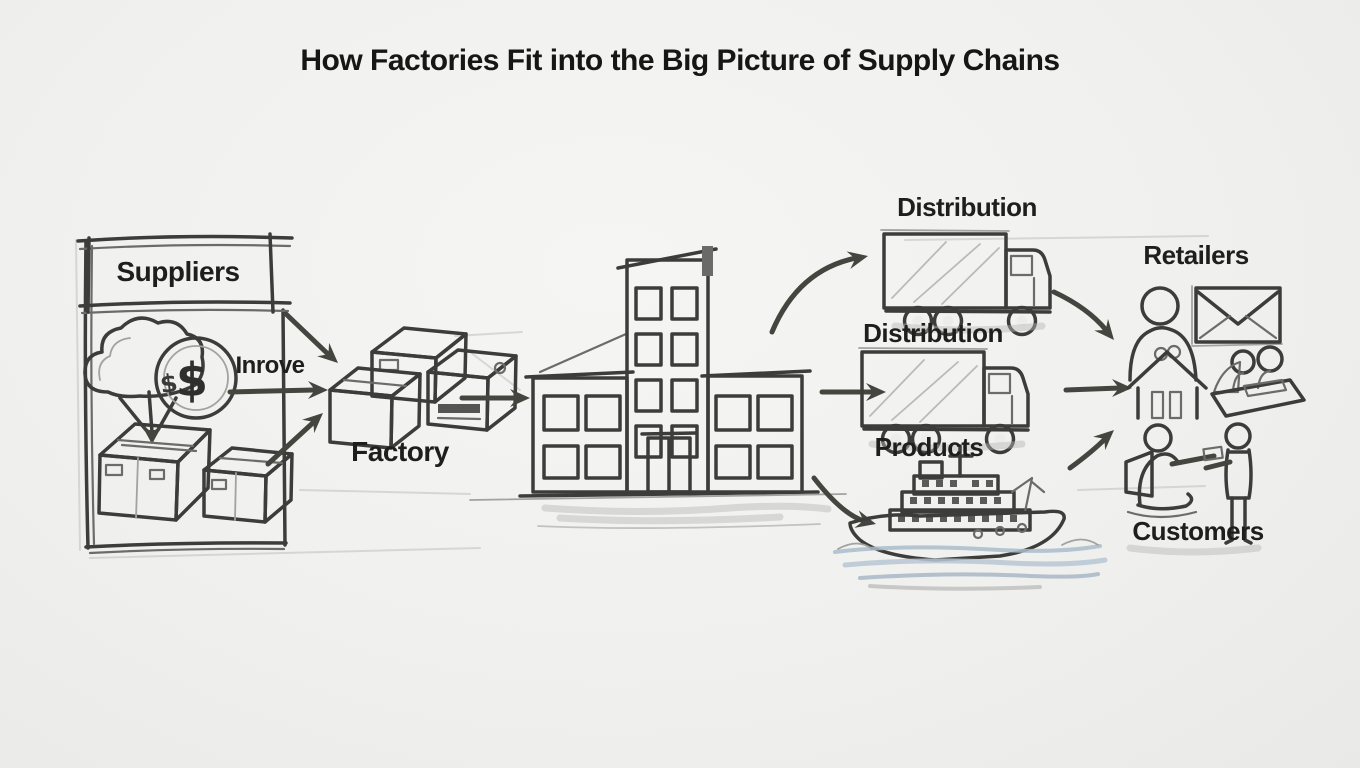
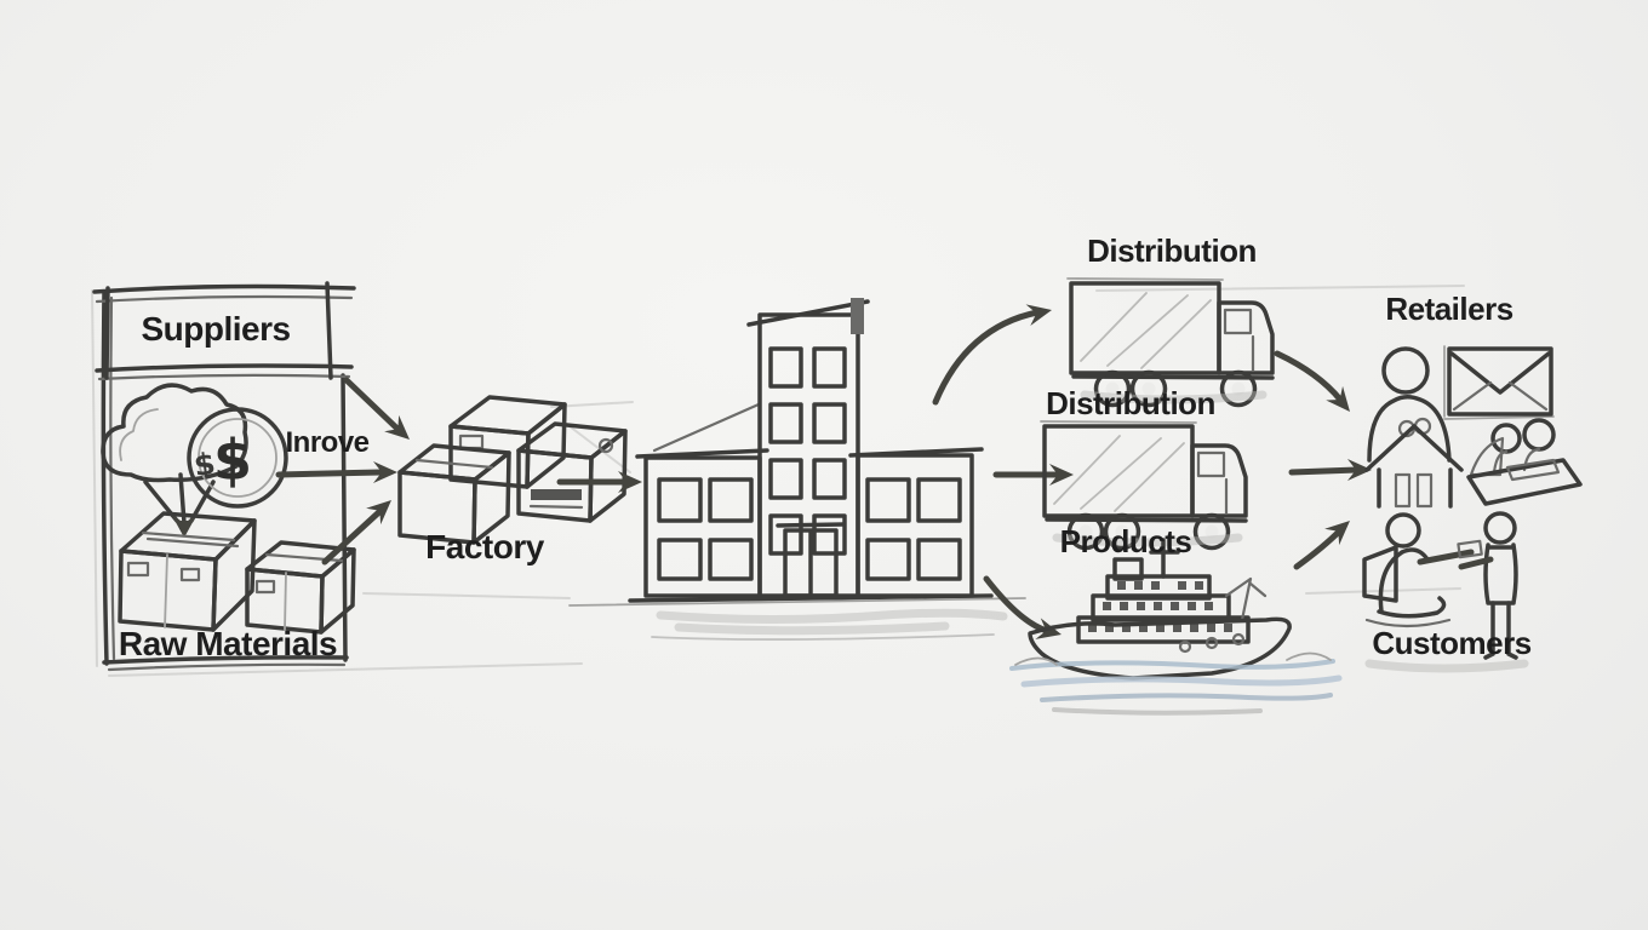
  $
- How Factories Fit into the Big Picture of Supply Chains
  Suppliers
  Inrove
  Factory
+ Raw Materials
  Distribution
  Distribution
  Products
  Retailers
  Customers
